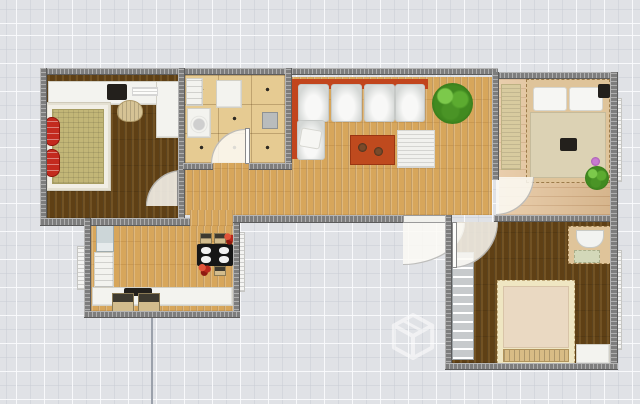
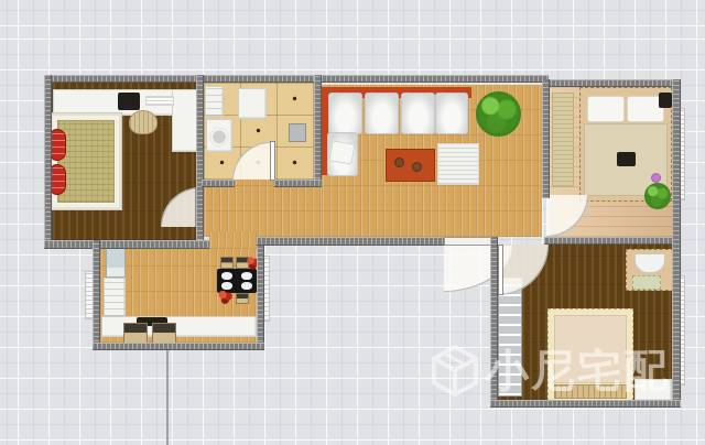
+ 小尼宅配
